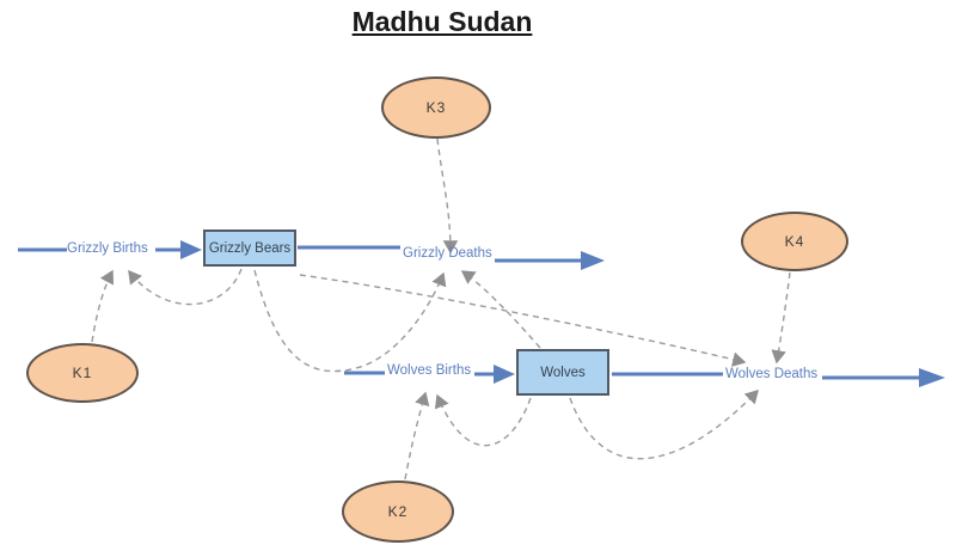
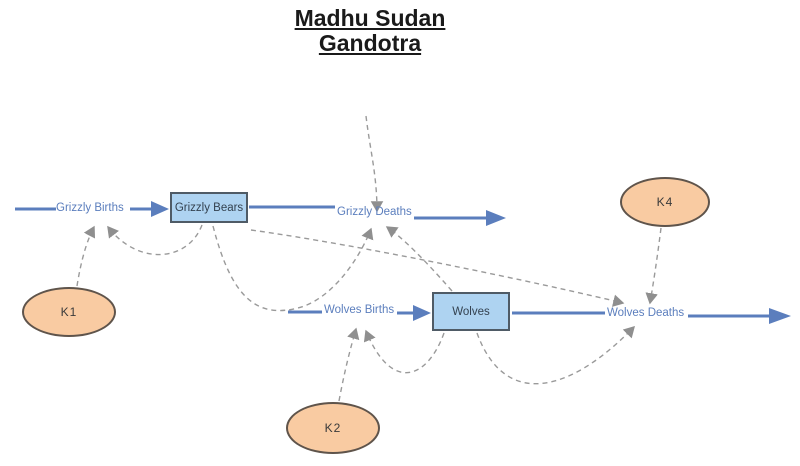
  Madhu Sudan
+ Gandotra
  Grizzly Bears
  Wolves
  K1
  K2
- K3
  K4
  Grizzly Births
  Grizzly Deaths
  Wolves Births
  Wolves Deaths
